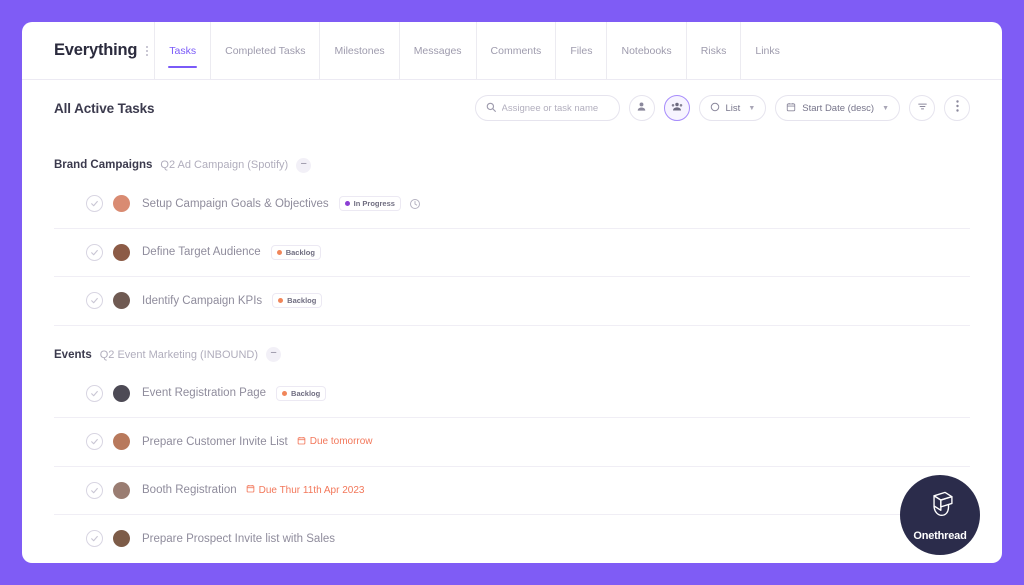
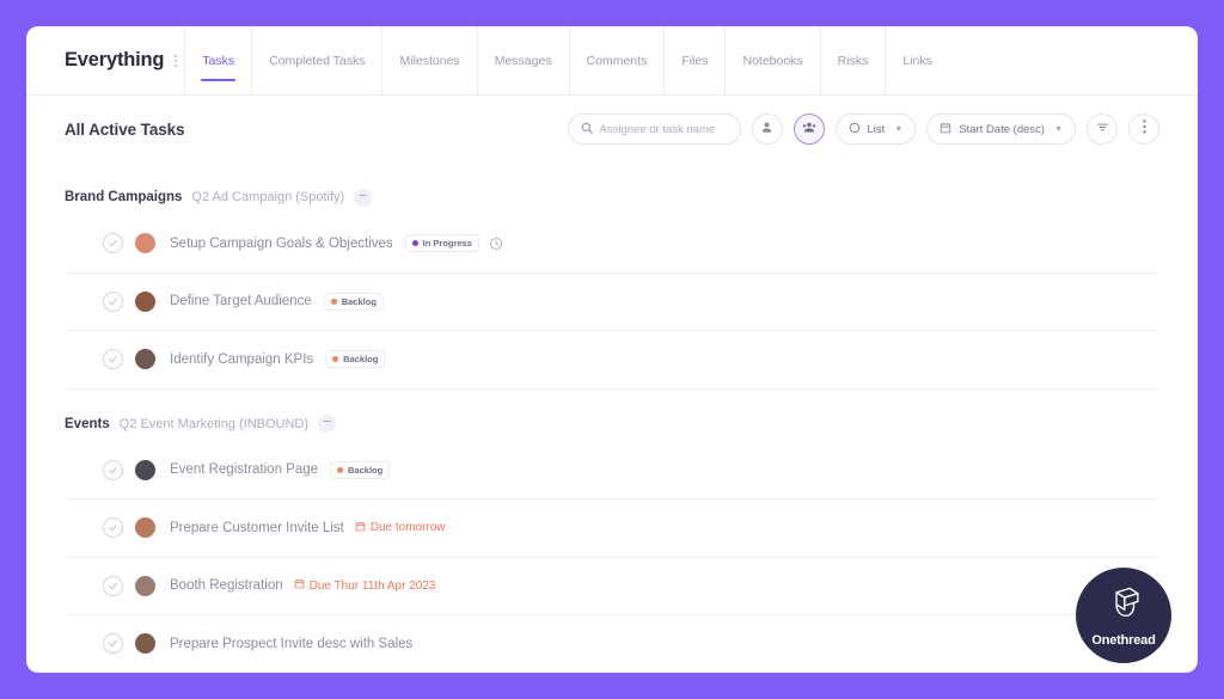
  Everything
  Tasks
  Completed Tasks
  Milestones
  Messages
  Comments
  Files
  Notebooks
  Risks
  Links
  All Active Tasks
  Assignee or task name
  List
  Start Date (desc)
  Brand Campaigns
  Q2 Ad Campaign (Spotify)
  −
  Setup Campaign Goals & Objectives
  In Progress
  Define Target Audience
  Backlog
  Identify Campaign KPIs
  Backlog
  Events
  Q2 Event Marketing (INBOUND)
  −
  Event Registration Page
  Backlog
  Prepare Customer Invite List
  Due tomorrow
  Booth Registration
  Due Thur 11th Apr 2023
- Prepare Prospect Invite list with Sales
+ Prepare Prospect Invite desc with Sales
  Onethread
